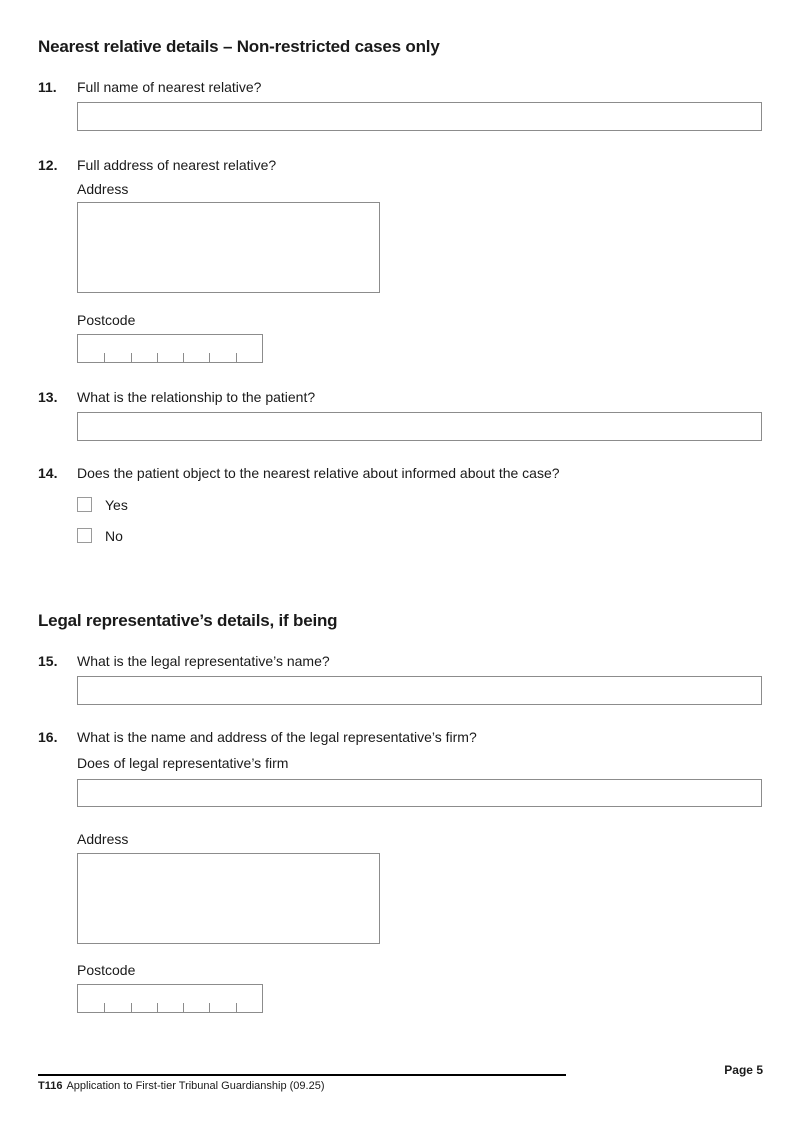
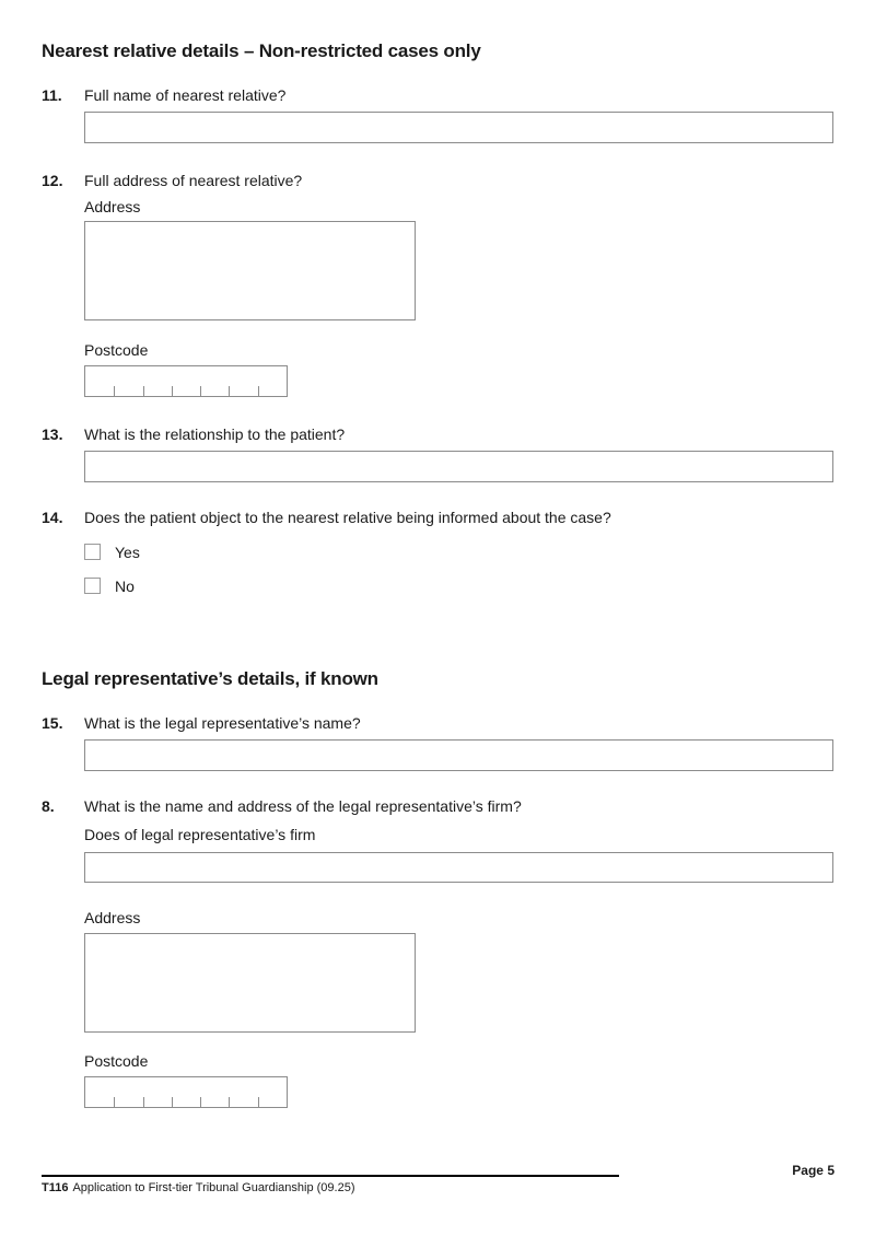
  Nearest relative details – Non-restricted cases only
  11.
  Full name of nearest relative?
  12.
  Full address of nearest relative?
  Address
  Postcode
  13.
  What is the relationship to the patient?
  14.
- Does the patient object to the nearest relative about informed about the case?
+ Does the patient object to the nearest relative being informed about the case?
  Yes
  No
- Legal representative’s details, if being
+ Legal representative’s details, if known
  15.
  What is the legal representative’s name?
- 16.
+ 8.
  What is the name and address of the legal representative’s firm?
  Does of legal representative’s firm
  Address
  Postcode
  Page 5
  T116 Application to First-tier Tribunal Guardianship (09.25)
